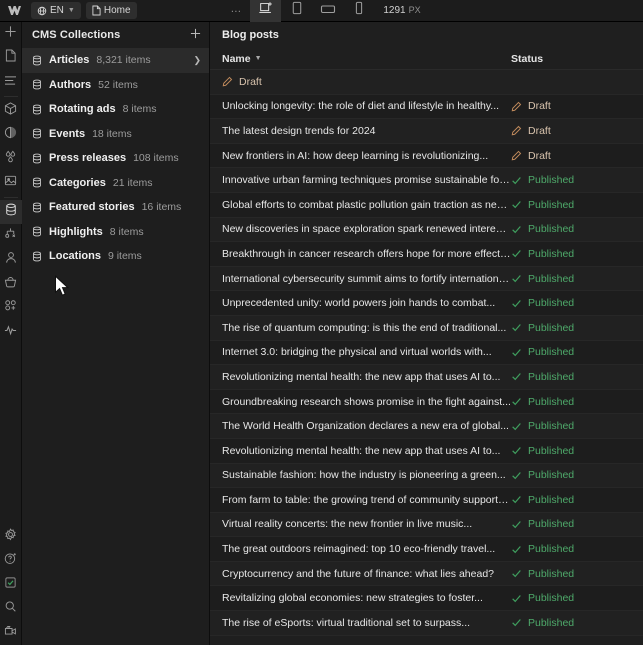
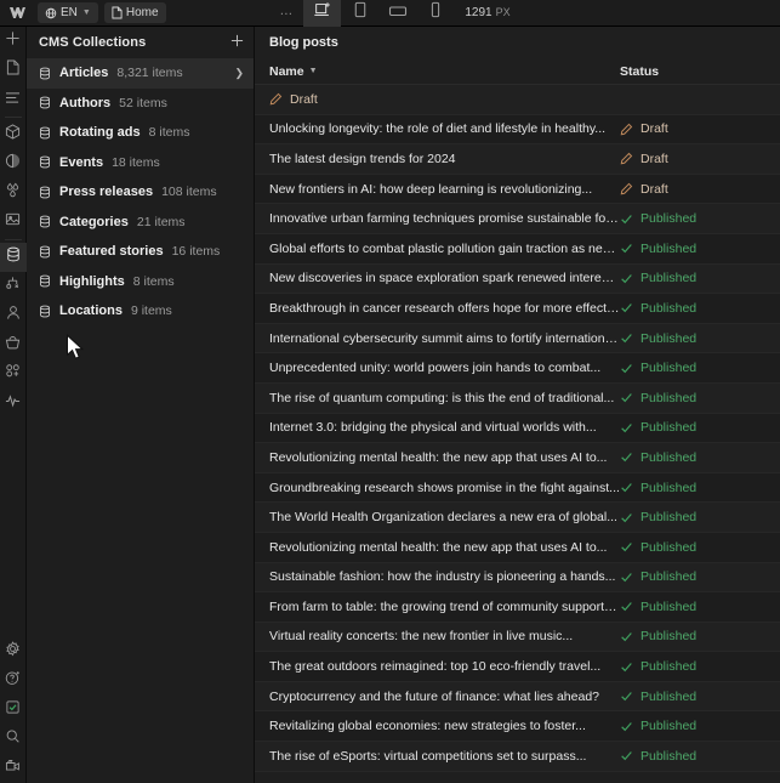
  EN
  Home
  …
  1291
  PX
  CMS Collections
  Articles
  8,321 items
  ❯
  Authors
  52 items
  Rotating ads
  8 items
  Events
  18 items
  Press releases
  108 items
  Categories
  21 items
  Featured stories
  16 items
  Highlights
  8 items
  Locations
  9 items
  Blog posts
  Name
  Status
  Draft
  Unlocking longevity: the role of diet and lifestyle in healthy...
  Draft
  The latest design trends for 2024
  Draft
  New frontiers in AI: how deep learning is revolutionizing...
  Draft
  Innovative urban farming techniques promise sustainable food
  Published
  Global efforts to combat plastic pollution gain traction as new..
  Published
  New discoveries in space exploration spark renewed interest..
  Published
  Breakthrough in cancer research offers hope for more effective
  Published
  International cybersecurity summit aims to fortify international.
  Published
  Unprecedented unity: world powers join hands to combat...
  Published
  The rise of quantum computing: is this the end of traditional...
  Published
  Internet 3.0: bridging the physical and virtual worlds with...
  Published
  Revolutionizing mental health: the new app that uses AI to...
  Published
  Groundbreaking research shows promise in the fight against...
  Published
  The World Health Organization declares a new era of global...
  Published
  Revolutionizing mental health: the new app that uses AI to...
  Published
- Sustainable fashion: how the industry is pioneering a green...
+ Sustainable fashion: how the industry is pioneering a hands...
  Published
  From farm to table: the growing trend of community supported
  Published
  Virtual reality concerts: the new frontier in live music...
  Published
  The great outdoors reimagined: top 10 eco-friendly travel...
  Published
  Cryptocurrency and the future of finance: what lies ahead?
  Published
  Revitalizing global economies: new strategies to foster...
  Published
- The rise of eSports: virtual traditional set to surpass...
+ The rise of eSports: virtual competitions set to surpass...
  Published
